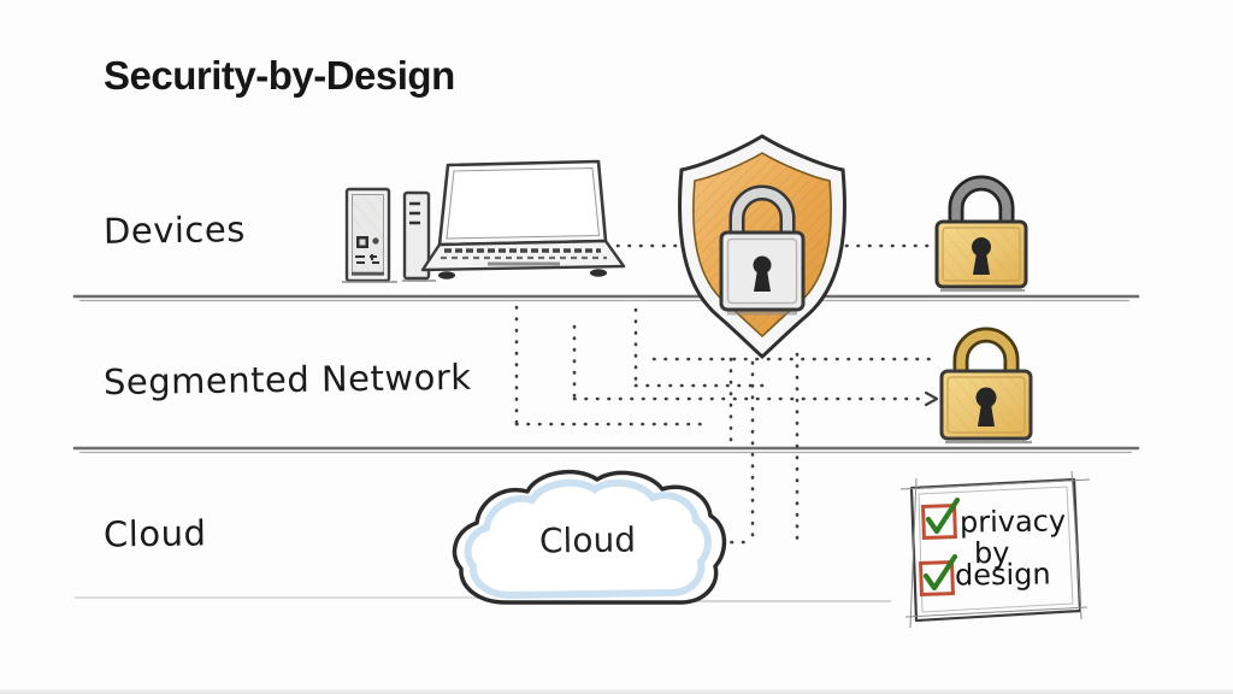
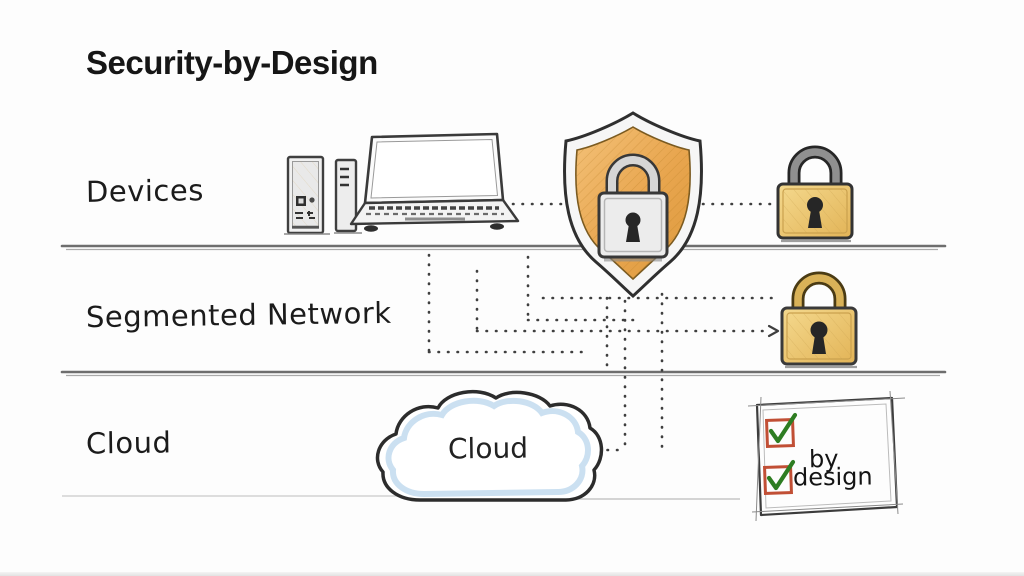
  Security-by-Design
  Devices
  Segmented Network
  Cloud
  Cloud
- privacy
  by
  design
